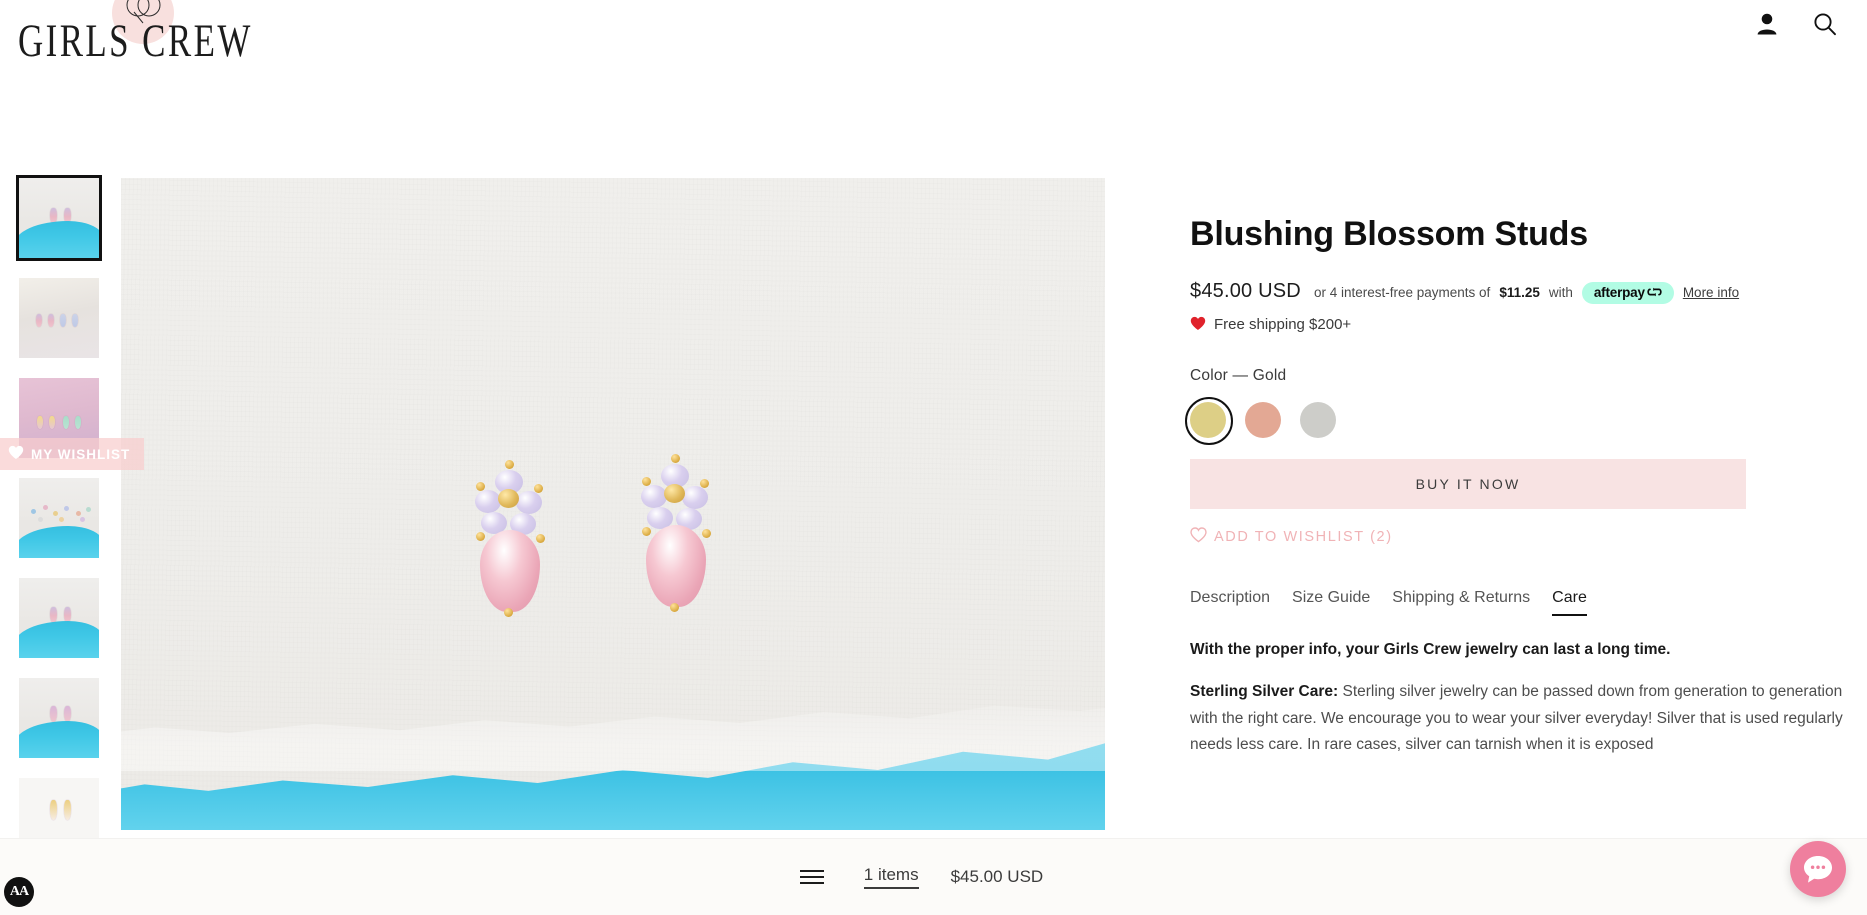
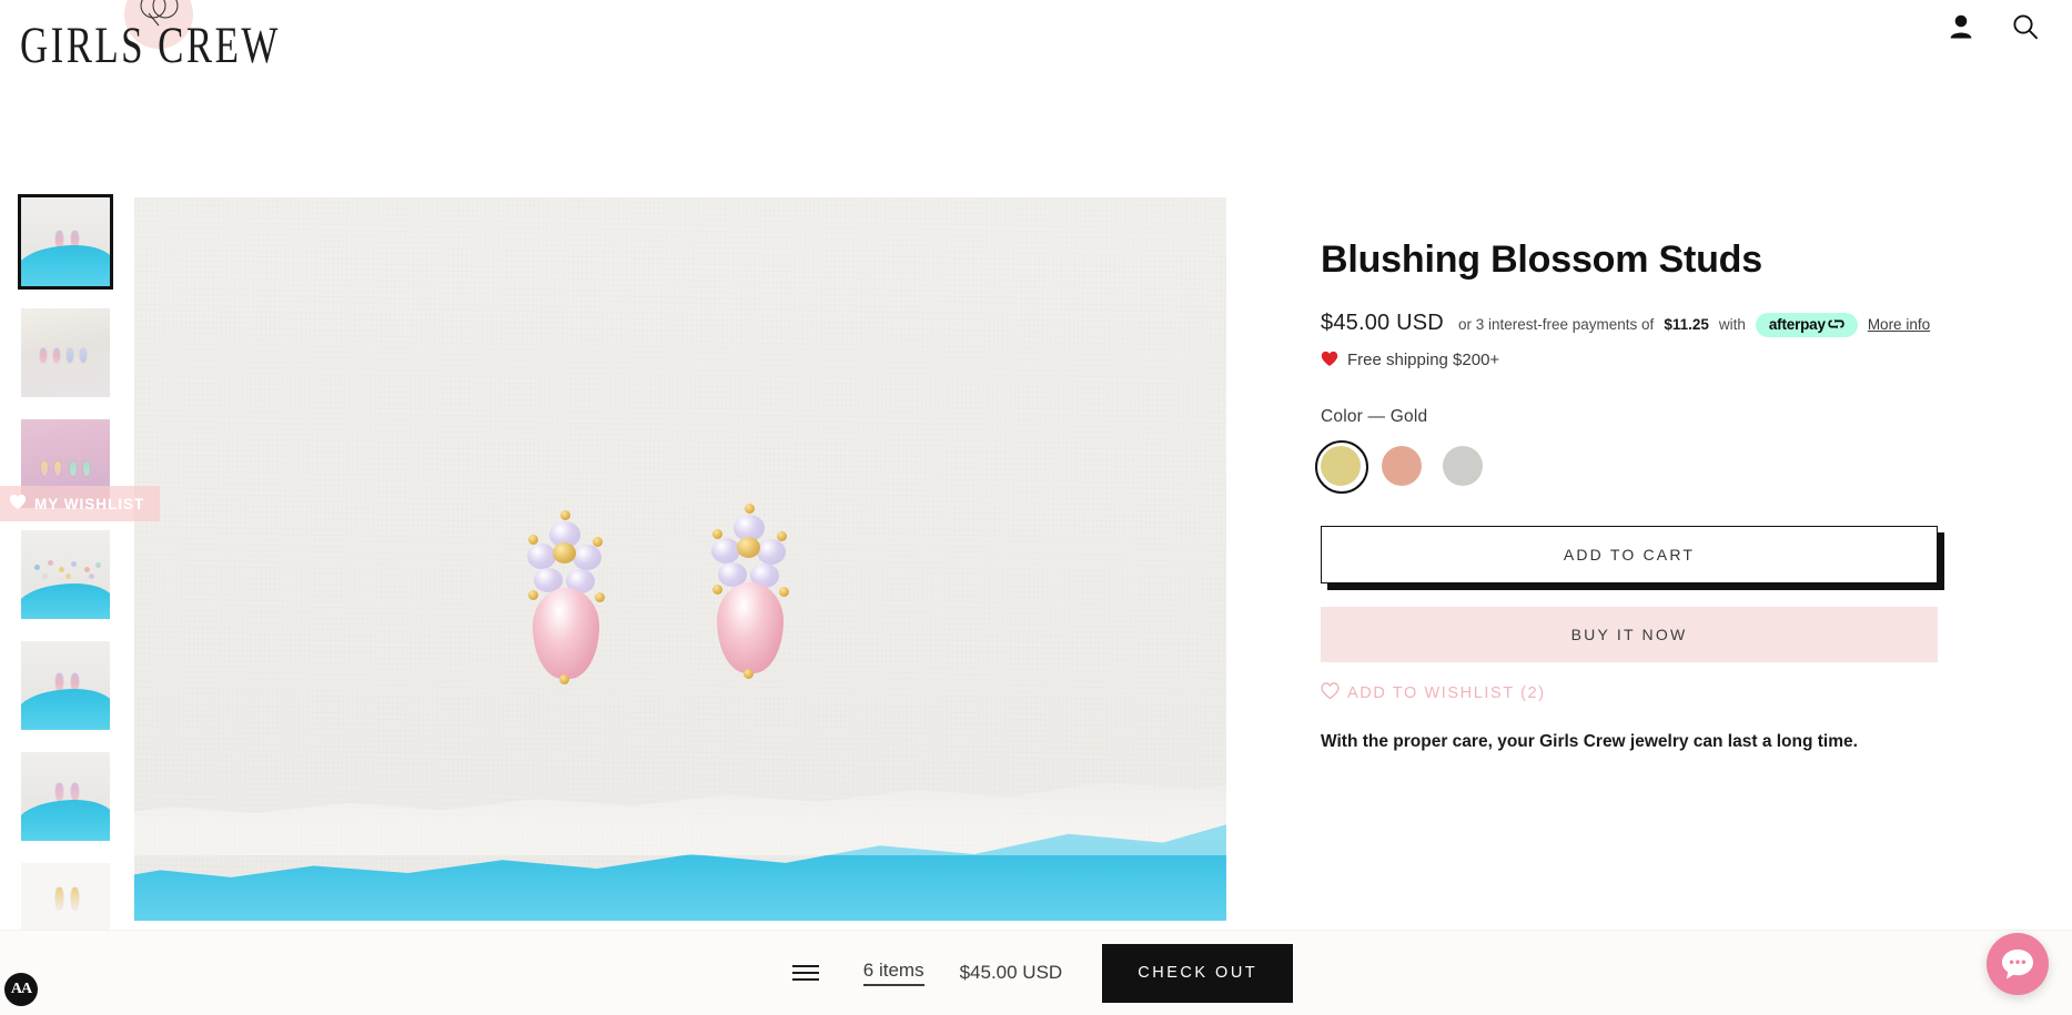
  GIRLS CREW
  MY WISHLIST
  Blushing Blossom Studs
  $45.00 USD
- or 4 interest-free payments of
+ or 3 interest-free payments of
  $11.25
  with
  afterpay
  More info
  Free shipping $200+
  Color — Gold
+ ADD TO CART
  BUY IT NOW
  ADD TO WISHLIST (2)
- Description
- Size Guide
- Shipping & Returns
- Care
- With the proper info, your Girls Crew jewelry can last a long time.
+ With the proper care, your Girls Crew jewelry can last a long time.
- Sterling Silver Care: Sterling silver jewelry can be passed down from generation to generation with the right care. We encourage you to wear your silver everyday! Silver that is used regularly needs less care. In rare cases, silver can tarnish when it is exposed
- 1 items
+ 6 items
  $45.00 USD
+ CHECK OUT
  AA
